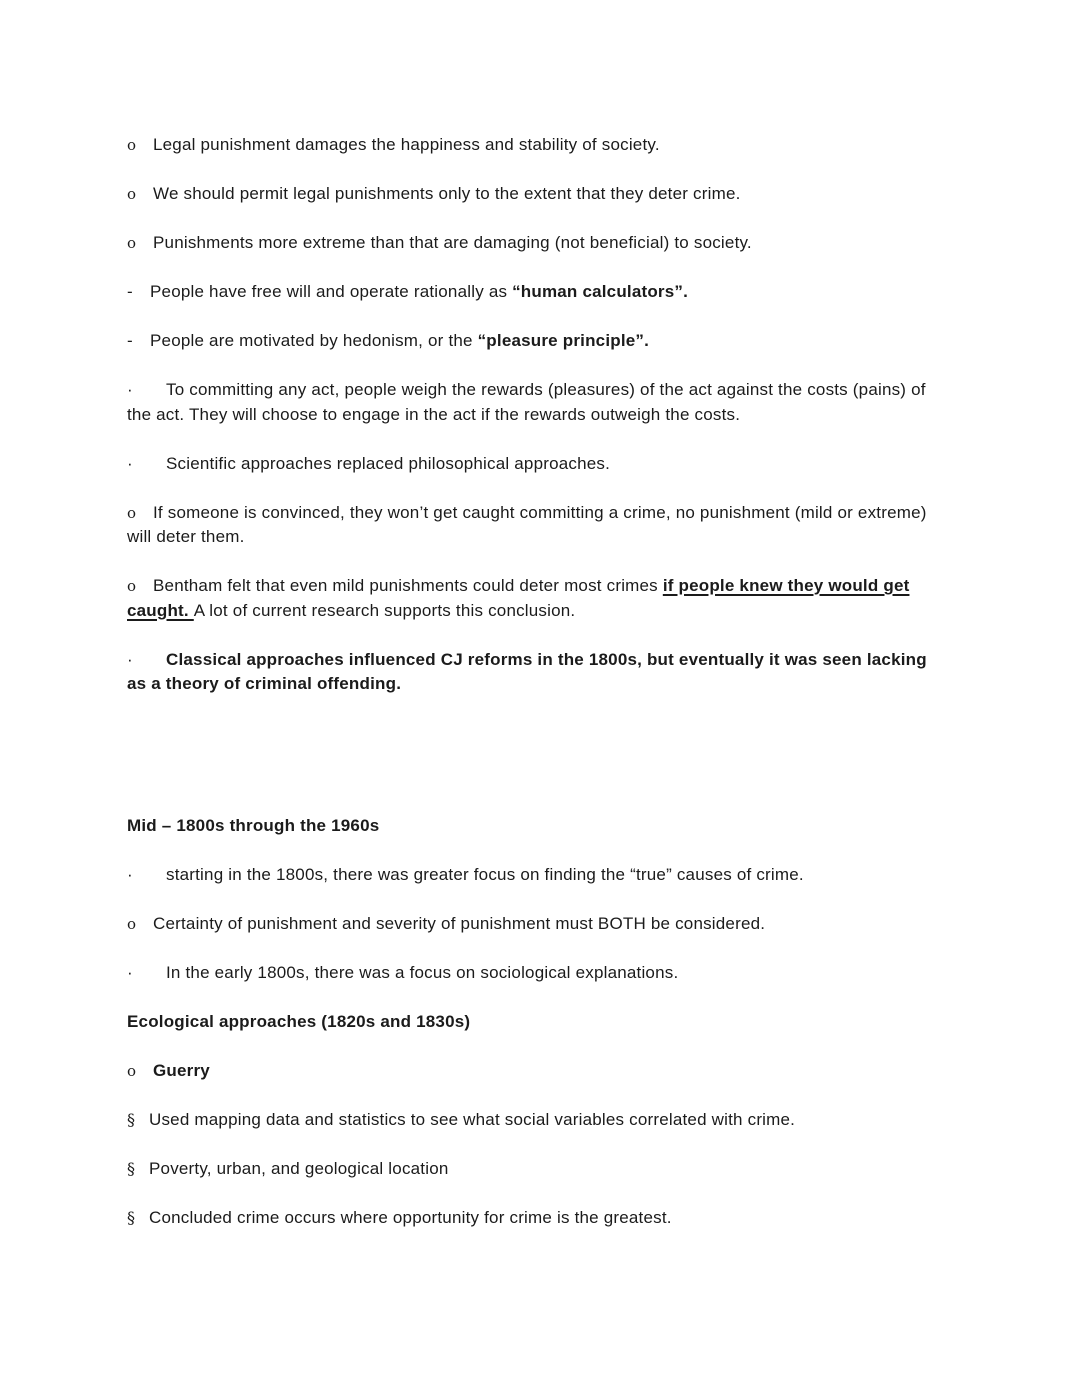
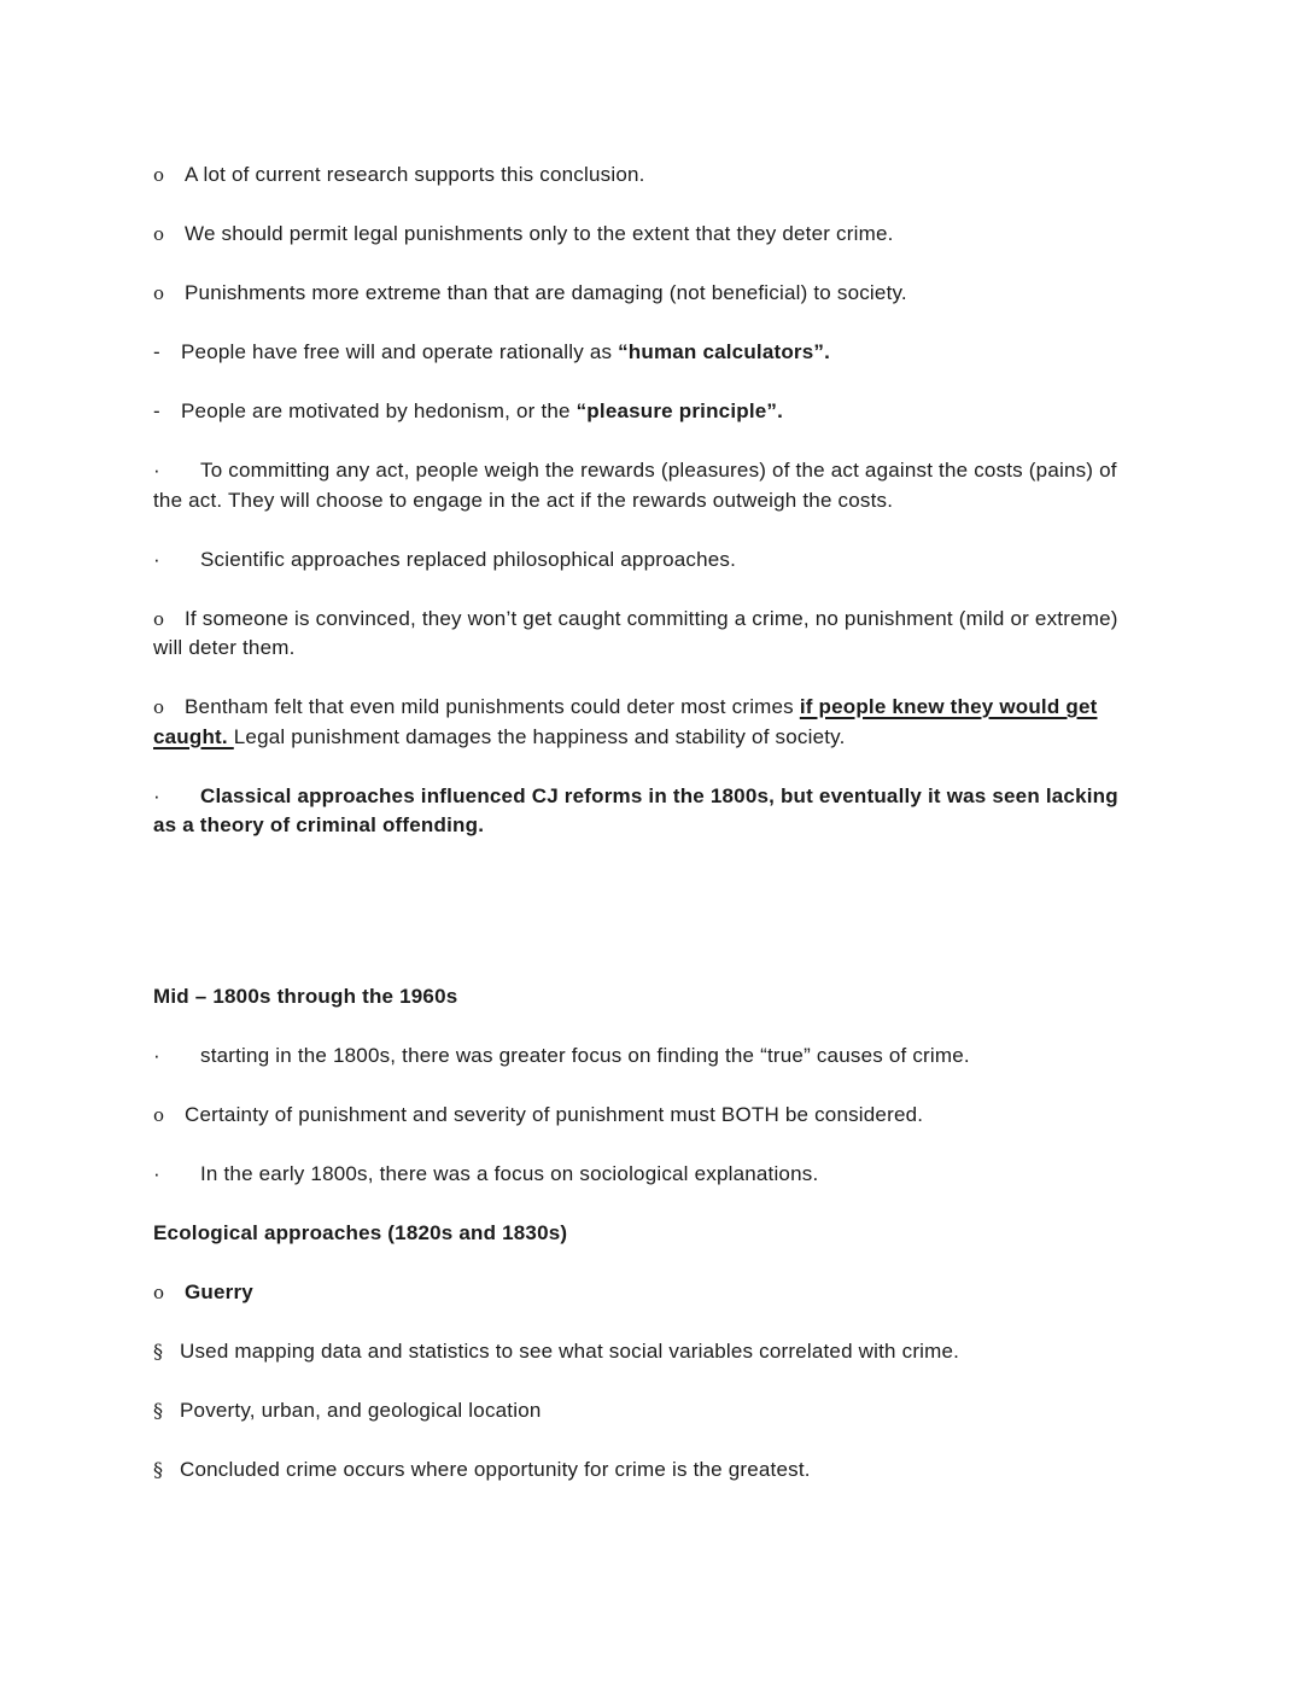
- o Legal punishment damages the happiness and stability of society.
+ o A lot of current research supports this conclusion.
  o We should permit legal punishments only to the extent that they deter crime.
  o Punishments more extreme than that are damaging (not beneficial) to society.
  - People have free will and operate rationally as “human calculators”.
  - People are motivated by hedonism, or the “pleasure principle”.
  · To committing any act, people weigh the rewards (pleasures) of the act against the costs (pains) of the act. They will choose to engage in the act if the rewards outweigh the costs.
  · Scientific approaches replaced philosophical approaches.
  o If someone is convinced, they won’t get caught committing a crime, no punishment (mild or extreme) will deter them.
- o Bentham felt that even mild punishments could deter most crimes if people knew they would get caught. A lot of current research supports this conclusion.
+ o Bentham felt that even mild punishments could deter most crimes if people knew they would get caught. Legal punishment damages the happiness and stability of society.
  · Classical approaches influenced CJ reforms in the 1800s, but eventually it was seen lacking as a theory of criminal offending.
  Mid – 1800s through the 1960s
  · starting in the 1800s, there was greater focus on finding the “true” causes of crime.
  o Certainty of punishment and severity of punishment must BOTH be considered.
  · In the early 1800s, there was a focus on sociological explanations.
  Ecological approaches (1820s and 1830s)
  o Guerry
  § Used mapping data and statistics to see what social variables correlated with crime.
  § Poverty, urban, and geological location
  § Concluded crime occurs where opportunity for crime is the greatest.
